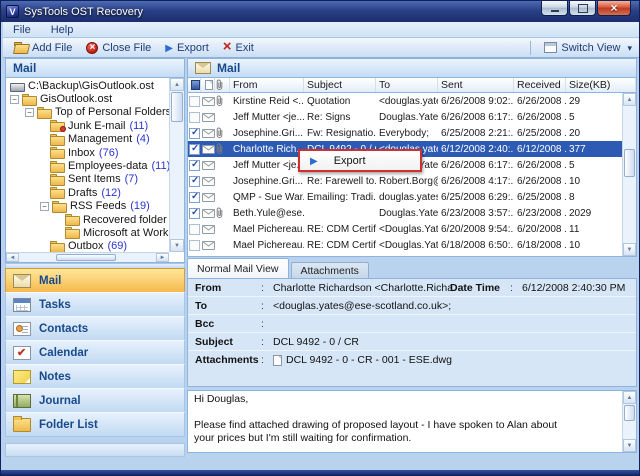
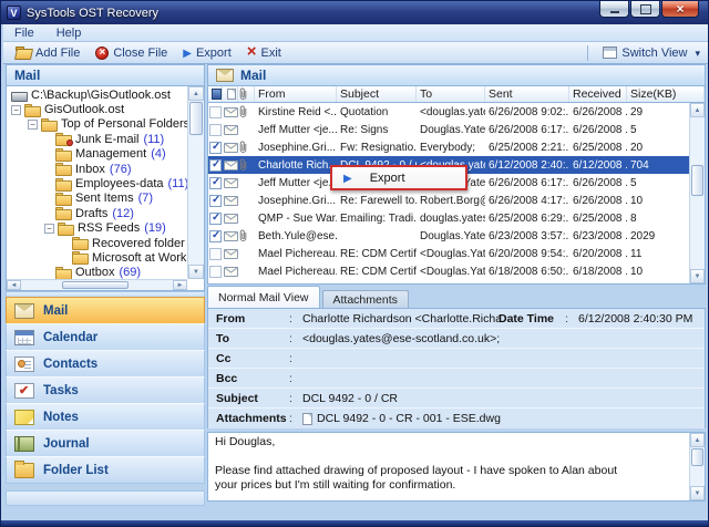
  SysTools OST Recovery
  File
  Help
  Add File
  Close File
  Export
  Exit
  Switch View
  Mail
  C:\Backup\GisOutlook.ost
  −
  GisOutlook.ost
  −
  Top of Personal Folder
  Junk E-mail
  (11)
  Management
  (4)
  Inbox
  (76)
  Employees-data
  (11
  Sent Items
  (7)
  Drafts
  (12)
  −
  RSS Feeds
  (19)
  Recovered folder
  Microsoft at Work
  Outbox
  (69)
  Mail
- Tasks
+ Calendar
  Contacts
- Calendar
+ Tasks
  Notes
  Journal
  Folder List
  Mail
  From
  Subject
  To
  Sent
  Received
  Size(KB)
  Kirstine Reid <..
  Quotation
  <douglas.yat
  6/26/2008 9:02:.
  6/26/2008 .
  29
  Jeff Mutter <je...
  Re: Signs
  Douglas.Yate
  6/26/2008 6:17:.
  6/26/2008 .
  5
  Josephine.Gri...
  Fw: Resignatio.
  Everybody;
  6/25/2008 2:21:.
  6/25/2008 .
  20
  Charlotte Rich
  6/12/2008 2:40:.
  6/12/2008 .
- 377
+ 704
  Jeff Mutter <je
  6/26/2008 6:17:.
  6/26/2008 .
  5
  Josephine.Gri...
  Re: Farewell to.
  Robert.Borg@
  6/26/2008 4:17:.
  6/26/2008 .
  10
  QMP - Sue War.
  Emailing: Tradi.
  douglas.yate
  6/25/2008 6:29:.
  6/25/2008 .
  8
  Beth.Yule@ese.
  Douglas.Yate
  6/23/2008 3:57:.
  6/23/2008 .
  2029
  Mael Pichereau.
  RE: CDM Certif
  <Douglas.Yat
  6/20/2008 9:54:.
  6/20/2008 .
  11
  Mael Pichereau.
  RE: CDM Certif
  <Douglas.Yat
  6/18/2008 6:50:.
  6/18/2008 .
  10
  Export
  Normal Mail View
  Attachments
  From
  Charlotte Richardson <Charlotte.Richa
  Date Time
  6/12/2008 2:40:30 PM
  To
  <douglas.yates@ese-scotland.co.uk>;
+ Cc
  Bcc
  Subject
  DCL 9492 - 0 / CR
  Attachments
  DCL 9492 - 0 - CR - 001 - ESE.dwg
  Hi Douglas,
  Please find attached drawing of proposed layout - I have spoken to Alan about
  your prices but I'm still waiting for confirmation.
